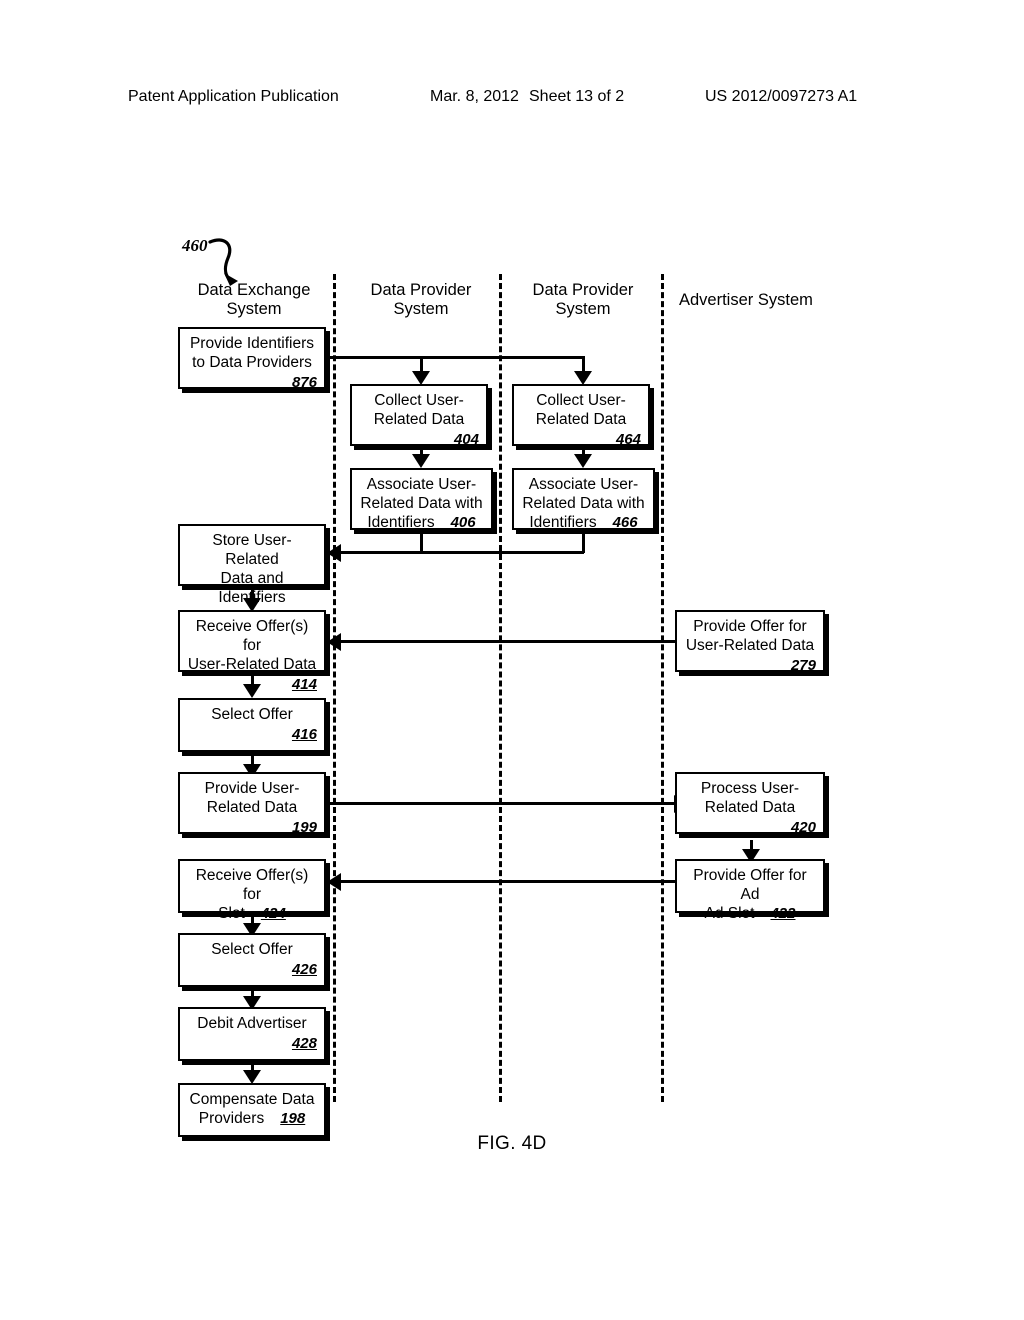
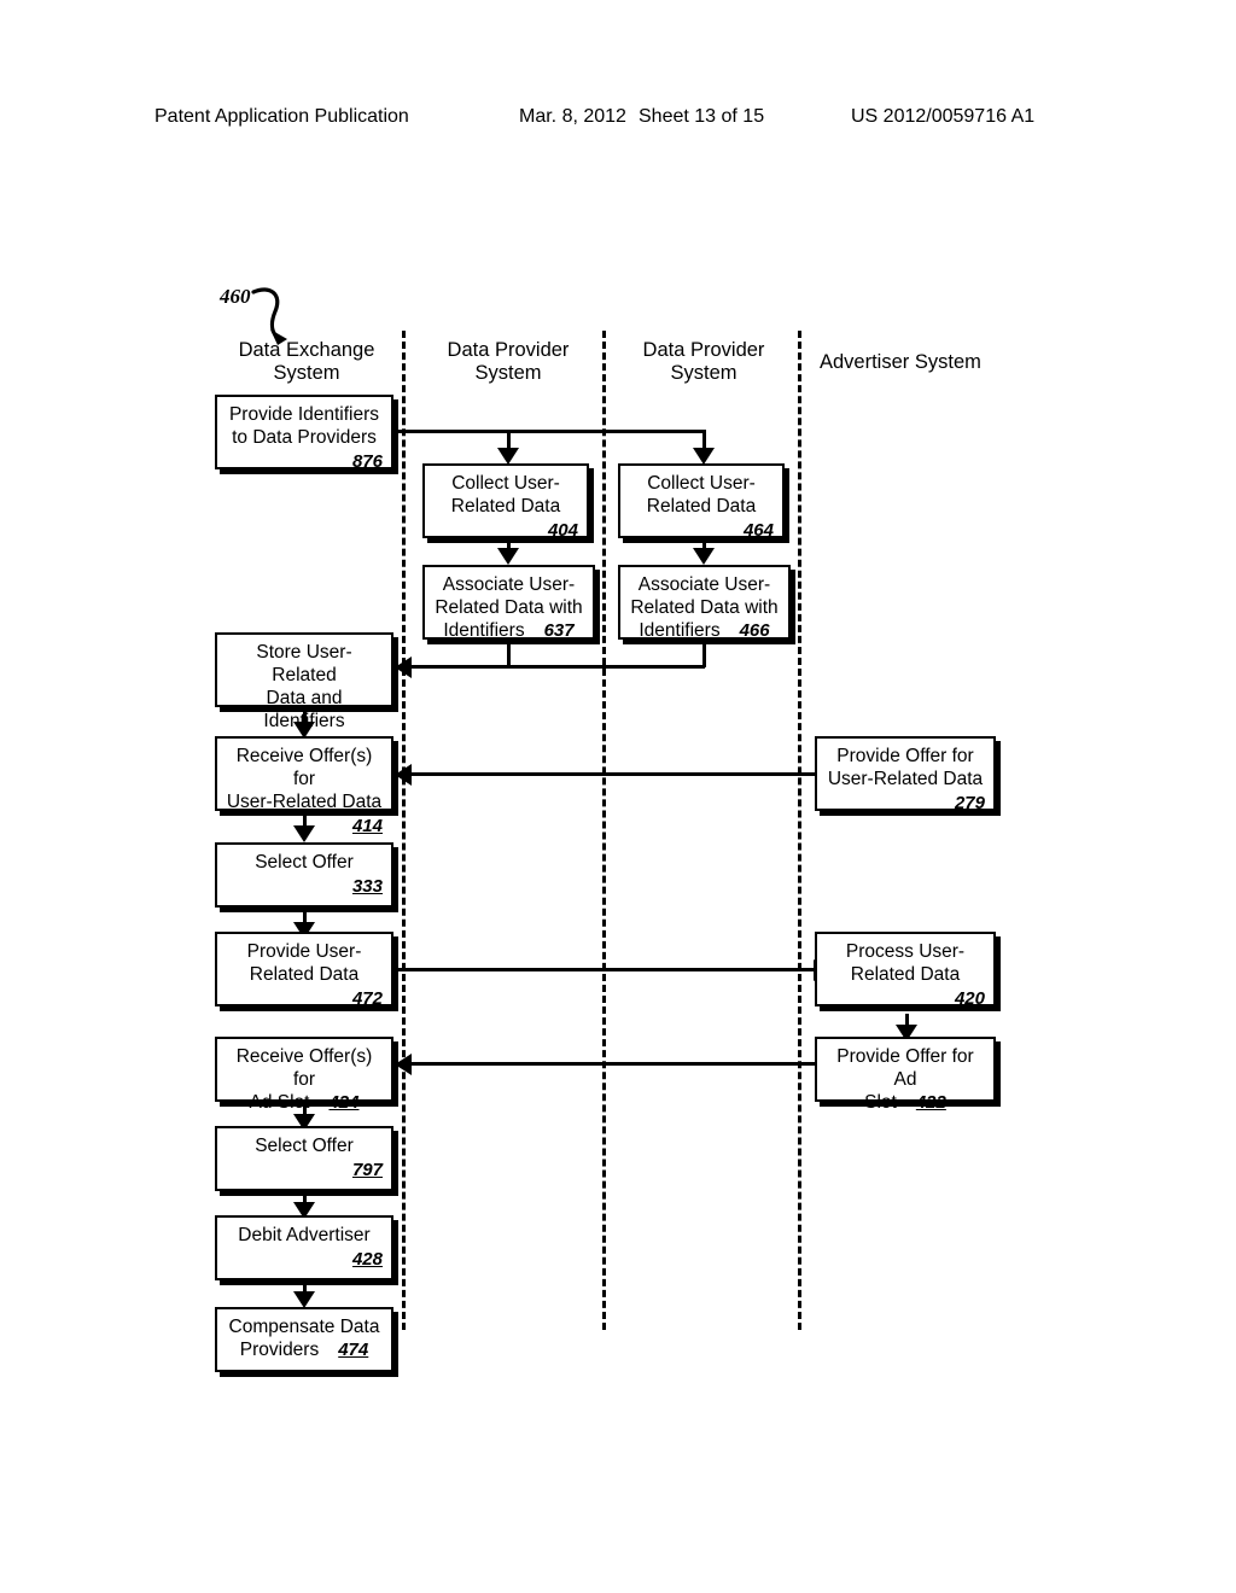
  Patent Application Publication
  Mar. 8, 2012
- Sheet 13 of 2
+ Sheet 13 of 15
- US 2012/0097273 A1
+ US 2012/0059716 A1
  460
  Data Exchange
  System
  Data Provider
  System
  Data Provider
  System
  Advertiser System
  Provide Identifiers
  to Data Providers
  876
  Collect User-
  Related Data
  404
  Collect User-
  Related Data
  464
  Associate User-
  Related Data with
- Identifiers 406
+ Identifiers 637
  Associate User-
  Related Data with
  Identifiers 466
  Store User-Related
  Data and Identifiers
  Receive Offer(s) for
  User-Related Data
  414
  Provide Offer for
  User-Related Data
  279
  Select Offer
- 416
+ 333
  Provide User-
  Related Data
- 199
+ 472
  Process User-
  Related Data
  420
  Receive Offer(s) for
- Slot 424
+ Ad Slot 424
  Provide Offer for Ad
- Ad Slot 422
+ Slot 422
  Select Offer
- 426
+ 797
  Debit Advertiser
  428
  Compensate Data
- Providers 198
+ Providers 474
- FIG. 4D
